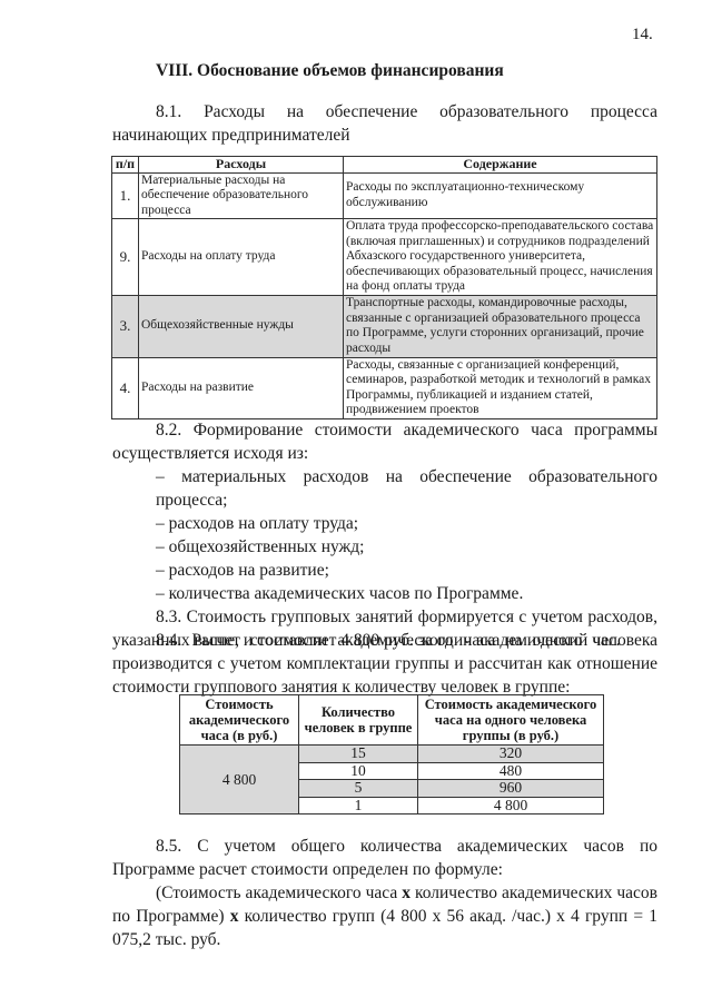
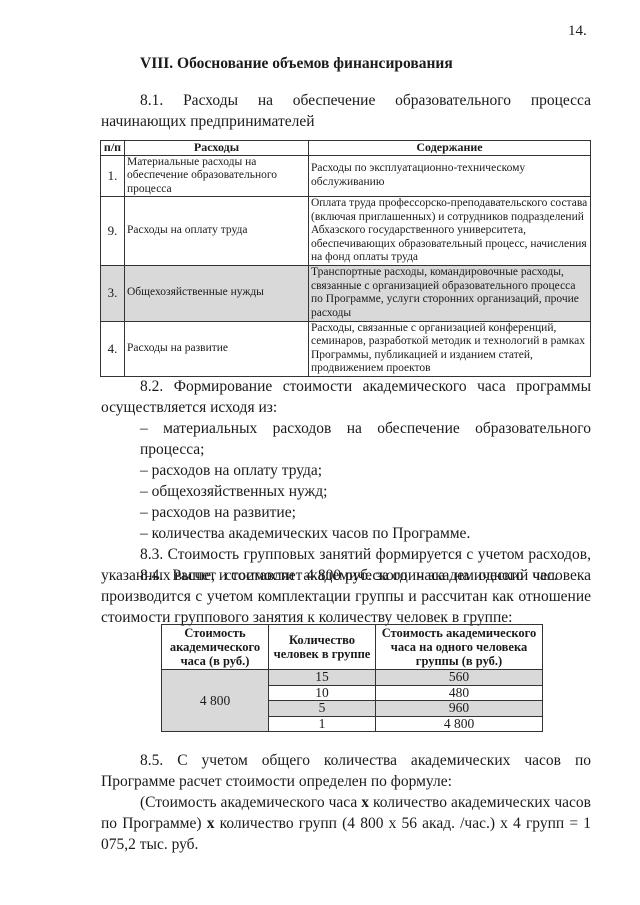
  14.
  VIII. Обоснование объемов финансирования
  8.1. Расходы на обеспечение образовательного процесса начинающих предпринимателей
  п/п	Расходы	Содержание
  1.	Материальные расходы на обеспечение образовательного процесса	Расходы по эксплуатационно-техническому обслуживанию
  9.	Расходы на оплату труда	Оплата труда профессорско-преподавательского состава (включая приглашенных) и сотрудников подразделений Абхазского государственного университета, обеспечивающих образовательный процесс, начисления на фонд оплаты труда
  3.	Общехозяйственные нужды	Транспортные расходы, командировочные расходы, связанные с организацией образовательного процесса по Программе, услуги сторонних организаций, прочие расходы
  4.	Расходы на развитие	Расходы, связанные с организацией конференций, семинаров, разработкой методик и технологий в рамках Программы, публикацией и изданием статей, продвижением проектов
  8.2. Формирование стоимости академического часа программы осуществляется исходя из:
  – материальных расходов на обеспечение образовательного процесса;
  – расходов на оплату труда;
  – общехозяйственных нужд;
  – расходов на развитие;
  – количества академических часов по Программе.
  8.3. Стоимость групповых занятий формируется с учетом расходов, указанных выше, и составляет 4 800 руб. за один академический час.
  8.4. Расчет стоимости академического часа на одного человека производится с учетом комплектации группы и рассчитан как отношение стоимости группового занятия к количеству человек в группе:
  Стоимость академического часа (в руб.)	Количество человек в группе	Стоимость академического часа на одного человека группы (в руб.)
- 4 800	15	320
+ 4 800	15	560
  10	480
  5	960
  1	4 800
  8.5. С учетом общего количества академических часов по Программе расчет стоимости определен по формуле:
  (Стоимость академического часа x количество академических часов по Программе) x количество групп (4 800 х 56 акад. /час.) х 4 групп = 1 075,2 тыс. руб.
